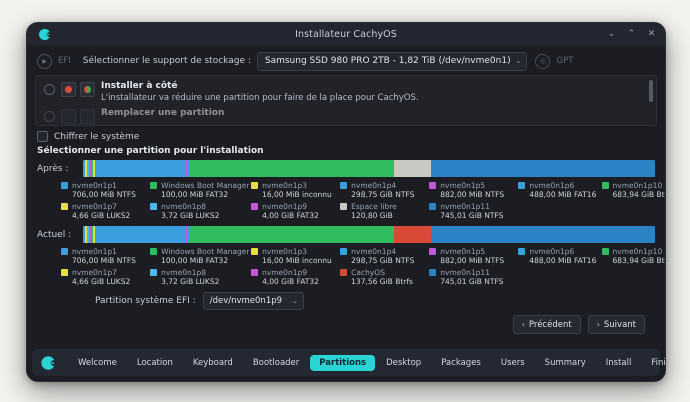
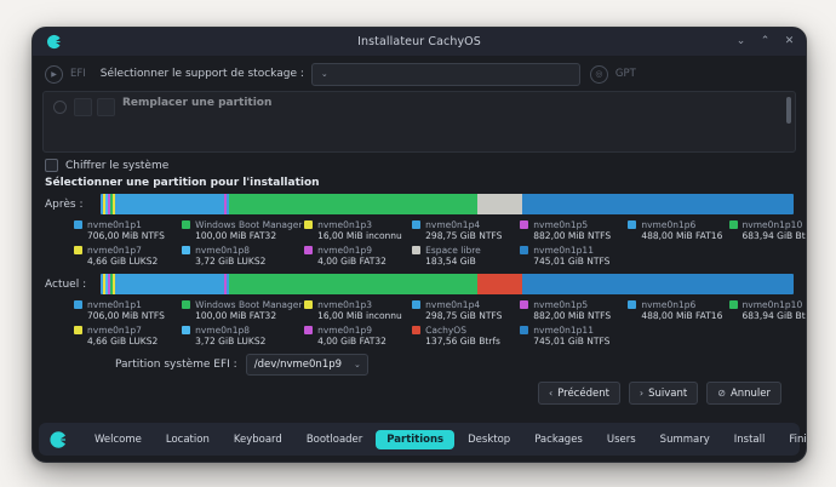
  Installateur CachyOS
  ⌄
  ⌃
  ✕
  EFI
  Sélectionner le support de stockage :
- Samsung SSD 980 PRO 2TB - 1,82 TiB (/dev/nvme0n1)
  ⌄
  ◎
  GPT
- Installer à côté
- L'installateur va réduire une partition pour faire de la place pour CachyOS.
  Remplacer une partition
  Chiffrer le système
  Sélectionner une partition pour l'installation
  Après :
  nvme0n1p1
  706,00 MiB NTFS
  Windows Boot Manager
  100,00 MiB FAT32
  nvme0n1p3
  16,00 MiB inconnu
  nvme0n1p4
  298,75 GiB NTFS
  nvme0n1p5
  882,00 MiB NTFS
  nvme0n1p6
  488,00 MiB FAT16
  nvme0n1p10
  683,94 GiB Bt
  nvme0n1p7
  4,66 GiB LUKS2
  nvme0n1p8
  3,72 GiB LUKS2
  nvme0n1p9
  4,00 GiB FAT32
  Espace libre
- 120,80 GiB
+ 183,54 GiB
  nvme0n1p11
  745,01 GiB NTFS
  Actuel :
  nvme0n1p1
  706,00 MiB NTFS
  Windows Boot Manager
  100,00 MiB FAT32
  nvme0n1p3
  16,00 MiB inconnu
  nvme0n1p4
  298,75 GiB NTFS
  nvme0n1p5
  882,00 MiB NTFS
  nvme0n1p6
  488,00 MiB FAT16
  nvme0n1p10
  683,94 GiB Bt
  nvme0n1p7
  4,66 GiB LUKS2
  nvme0n1p8
  3,72 GiB LUKS2
  nvme0n1p9
  4,00 GiB FAT32
  CachyOS
  137,56 GiB Btrfs
  nvme0n1p11
  745,01 GiB NTFS
  Partition système EFI :
  /dev/nvme0n1p9
  ⌄
  ‹
  Précédent
  ›
  Suivant
+ ⊘
+ Annuler
  Welcome
  Location
  Keyboard
  Bootloader
  Partitions
  Desktop
  Packages
  Users
  Summary
  Install
